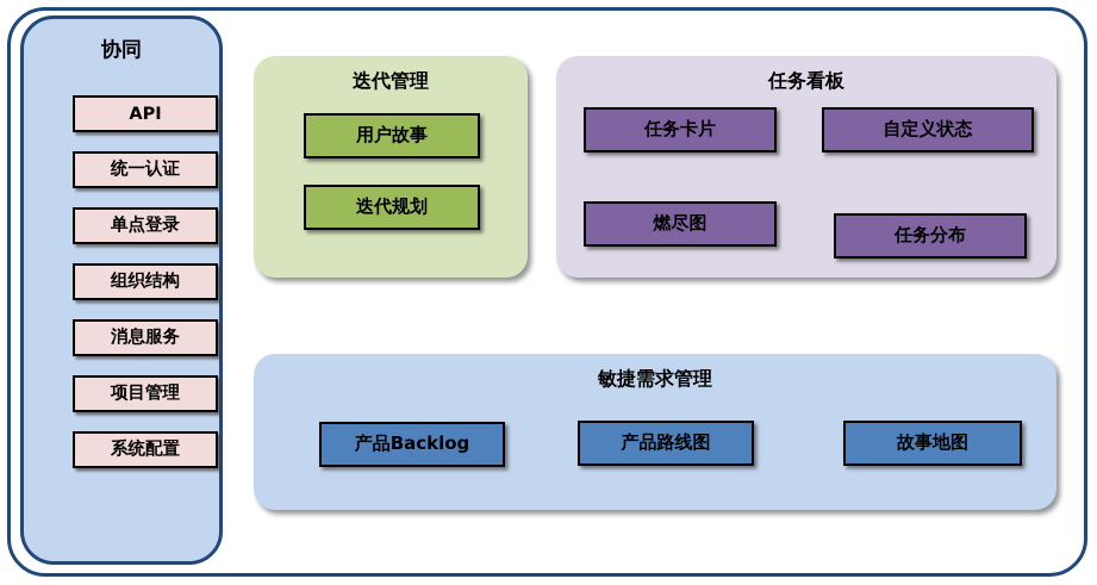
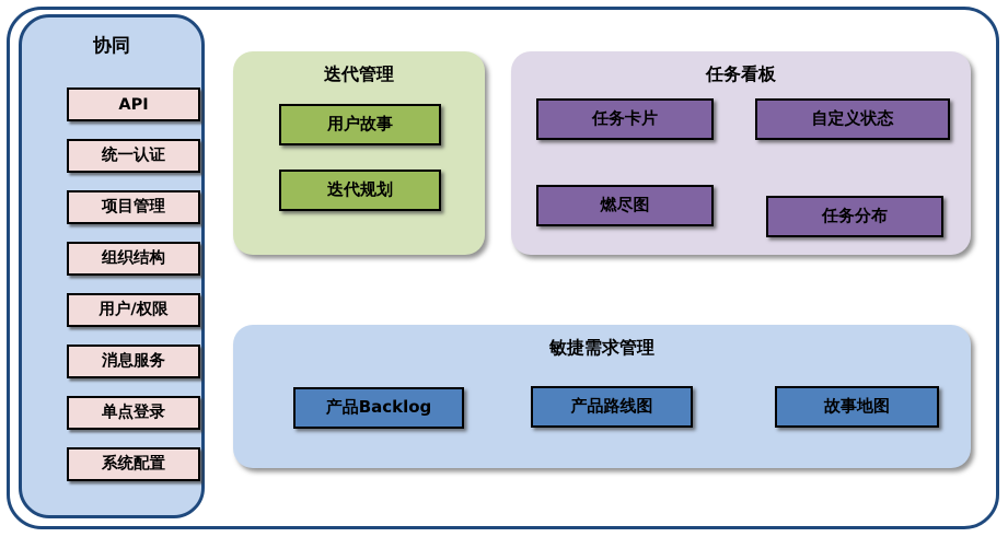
  协同
  API
  统一认证
- 单点登录
+ 项目管理
  组织结构
+ 用户/权限
  消息服务
- 项目管理
+ 单点登录
  系统配置
  迭代管理
  用户故事
  迭代规划
  任务看板
  任务卡片
  自定义状态
  燃尽图
  任务分布
  敏捷需求管理
  产品Backlog
  产品路线图
  故事地图
